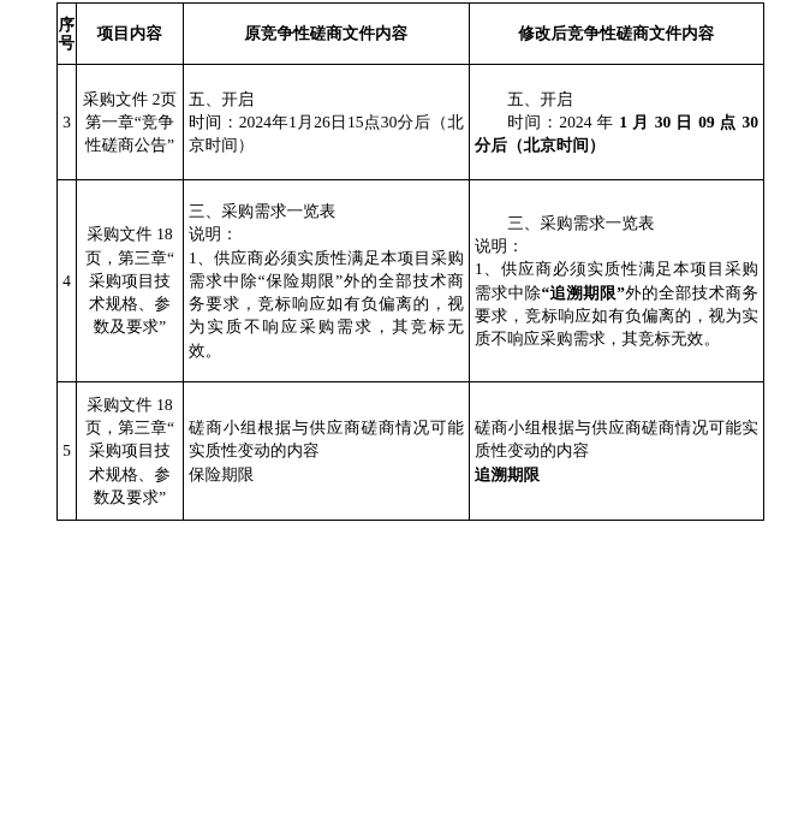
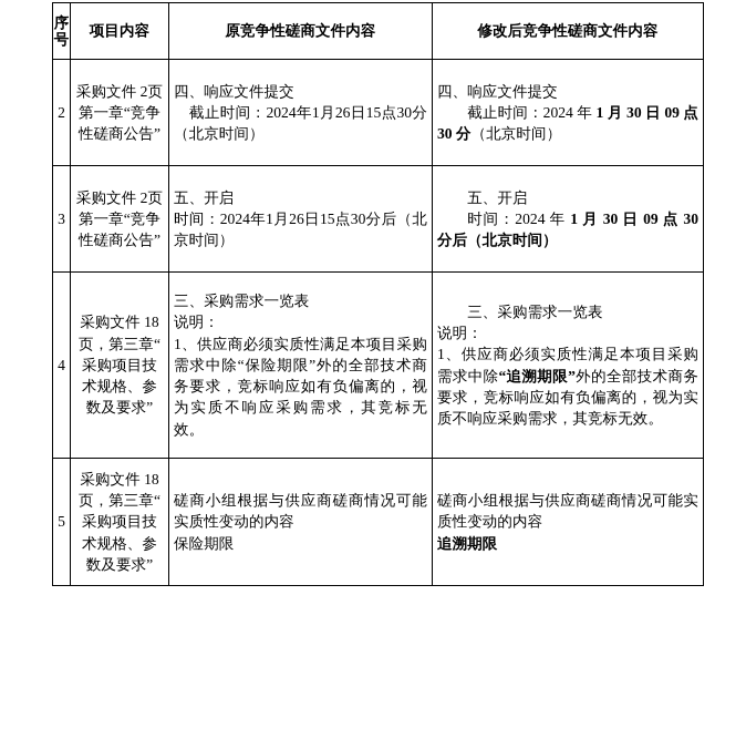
  序 号	项目内容	原竞争性磋商文件内容	修改后竞争性磋商文件内容
+ 2	采购文件 2页 第一章“竞争性磋商公告”	四、响应文件提交 截止时间：2024年1月26日15点30分（北京时间）	四、响应文件提交截止时间：2024 年 1 月 30 日 09 点 30 分（北京时间）
  3	采购文件 2页 第一章“竞争性磋商公告”	五、开启时间：2024年1月26日15点30分后（北京时间）	五、开启时间：2024 年 1 月 30 日 09 点 30分后（北京时间）
  4	采购文件 18页，第三章“ 采购项目技术规格、参数及要求”	三、采购需求一览表说明：1、供应商必须实质性满足本项目采购需求中除“保险期限”外的全部技术商务要求，竞标响应如有负偏离的，视为实质不响应采购需求，其竞标无效。	三、采购需求一览表说明：1、供应商必须实质性满足本项目采购需求中除“追溯期限”外的全部技术商务要求，竞标响应如有负偏离的，视为实质不响应采购需求，其竞标无效。
  5	采购文件 18页，第三章“ 采购项目技术规格、参数及要求”	磋商小组根据与供应商磋商情况可能实质性变动的内容保险期限	磋商小组根据与供应商磋商情况可能实质性变动的内容追溯期限
